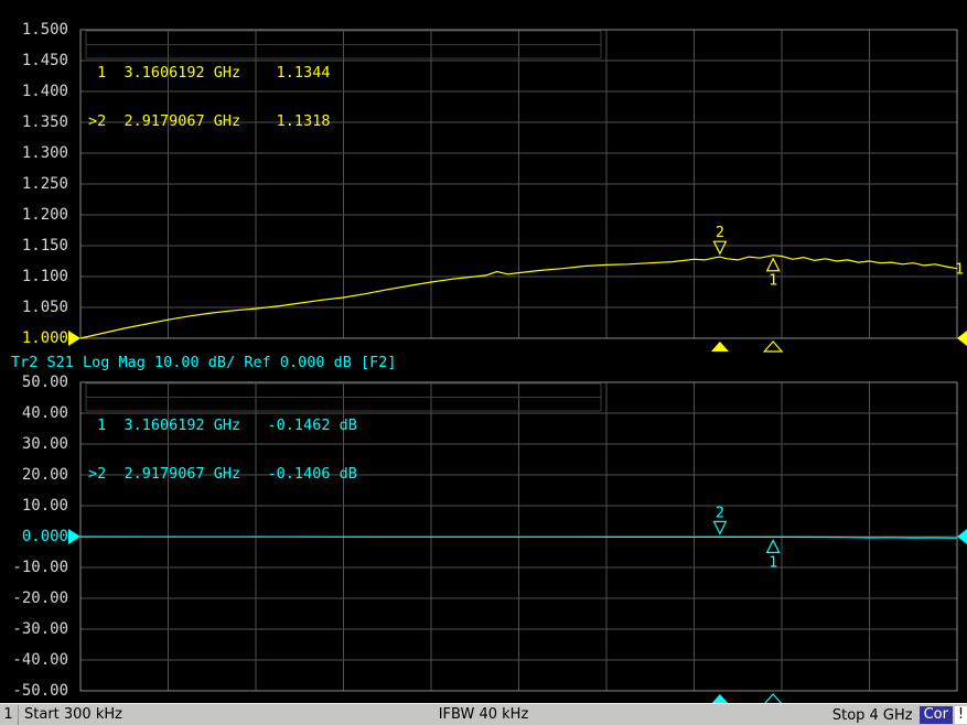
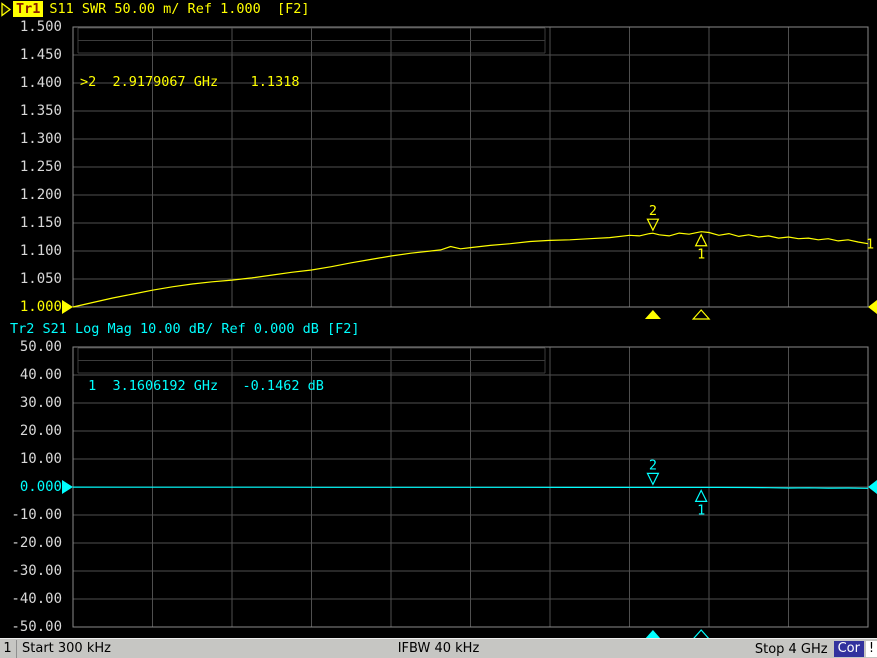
  1.500
  1.450
  1.400
  1.350
  1.300
  1.250
  1.200
  1.150
  1.100
  1.050
  1.000
  50.00
  40.00
  30.00
  20.00
  10.00
  0.000
  -10.00
  -20.00
  -30.00
  -40.00
  -50.00
  1
  1
  2
  1
  2
+ Tr1
+ S11 SWR 50.00 m/ Ref 1.000 [F2]
  Tr2 S21 Log Mag 10.00 dB/ Ref 0.000 dB [F2]
- 1 3.1606192 GHz 1.1344
  >2 2.9179067 GHz 1.1318
  1 3.1606192 GHz -0.1462 dB
- >2 2.9179067 GHz -0.1406 dB
  1
  Start 300 kHz
  IFBW 40 kHz
  Stop 4 GHz
  Cor
  !
